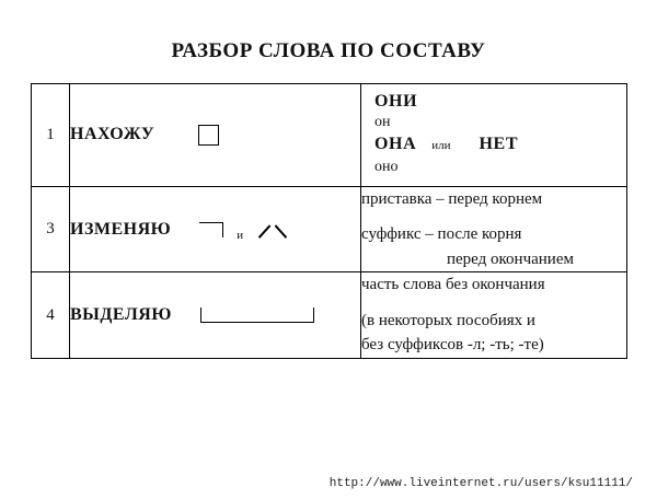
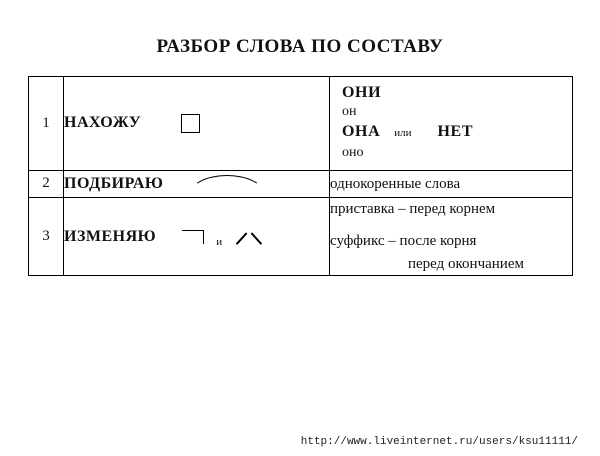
  РАЗБОР СЛОВА ПО СОСТАВУ
  1	НАХОЖУ	ОНИ он ОНА или НЕТ оно
+ 2	ПОДБИРАЮ	однокоренные слова
  3	ИЗМЕНЯЮ и	приставка – перед корнем суффикс – после корня перед окончанием
- 4	ВЫДЕЛЯЮ	часть слова без окончания (в некоторых пособиях и без суффиксов -л; -ть; -те)
  http://www.liveinternet.ru/users/ksu11111/
